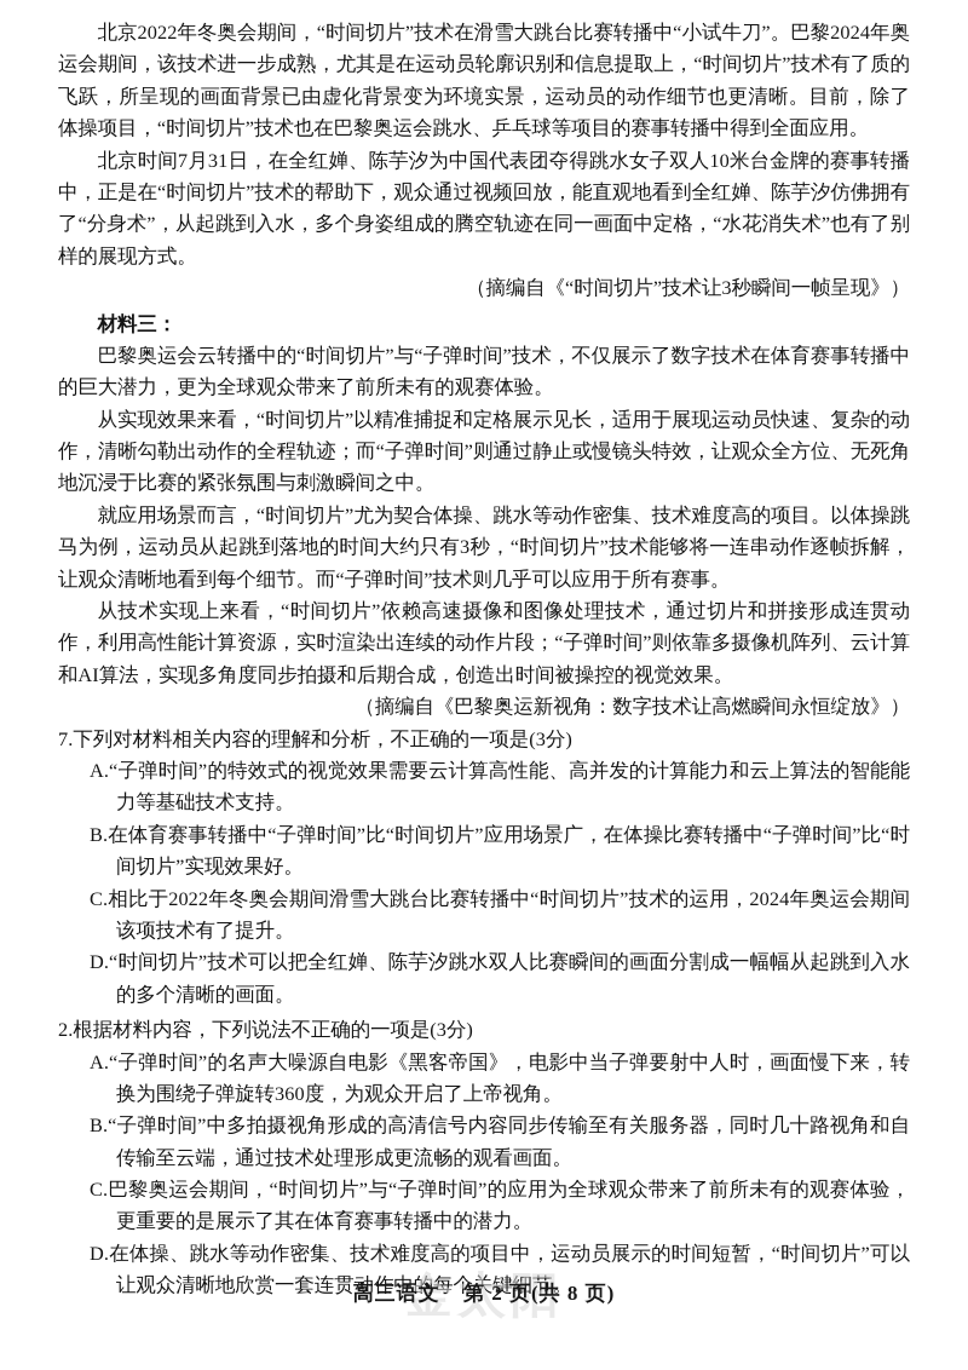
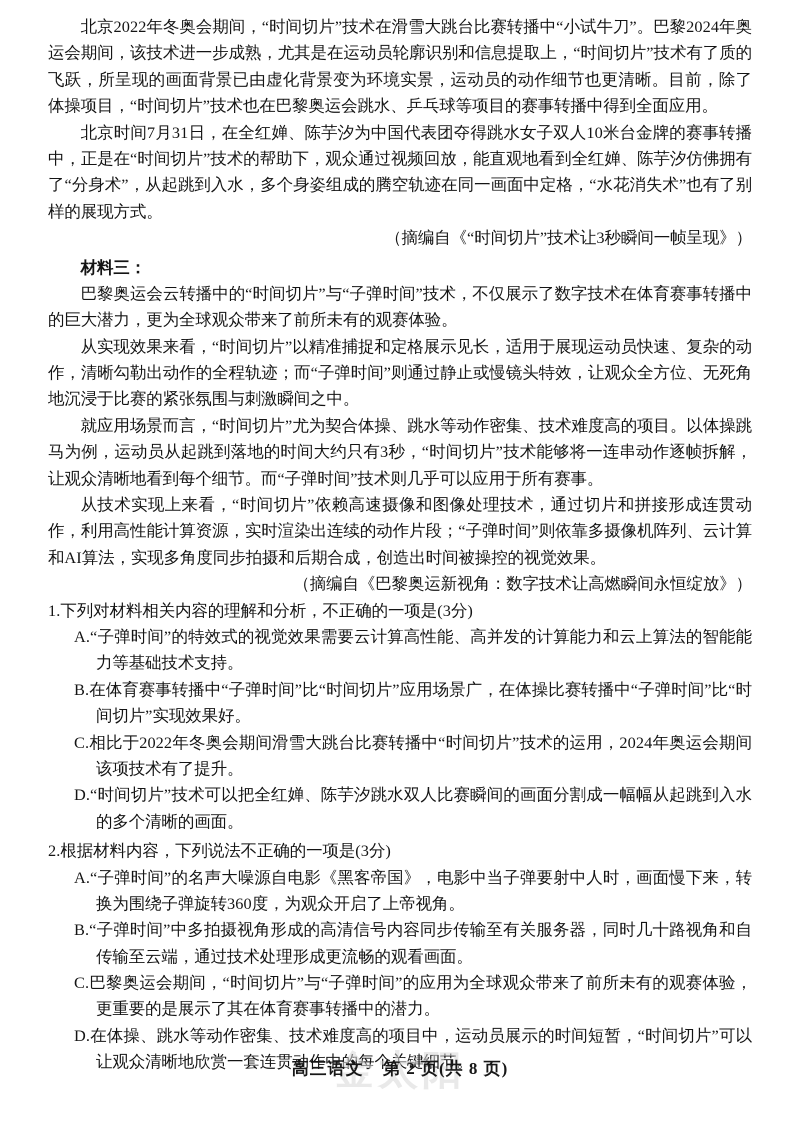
  北京2022年冬奥会期间，“时间切片”技术在滑雪大跳台比赛转播中“小试牛刀”。巴黎2024年奥运会期间，该技术进一步成熟，尤其是在运动员轮廓识别和信息提取上，“时间切片”技术有了质的飞跃，所呈现的画面背景已由虚化背景变为环境实景，运动员的动作细节也更清晰。目前，除了体操项目，“时间切片”技术也在巴黎奥运会跳水、乒乓球等项目的赛事转播中得到全面应用。
  北京时间7月31日，在全红婵、陈芋汐为中国代表团夺得跳水女子双人10米台金牌的赛事转播中，正是在“时间切片”技术的帮助下，观众通过视频回放，能直观地看到全红婵、陈芋汐仿佛拥有了“分身术”，从起跳到入水，多个身姿组成的腾空轨迹在同一画面中定格，“水花消失术”也有了别样的展现方式。
  （摘编自《“时间切片”技术让3秒瞬间一帧呈现》）
  材料三：
  巴黎奥运会云转播中的“时间切片”与“子弹时间”技术，不仅展示了数字技术在体育赛事转播中的巨大潜力，更为全球观众带来了前所未有的观赛体验。
  从实现效果来看，“时间切片”以精准捕捉和定格展示见长，适用于展现运动员快速、复杂的动作，清晰勾勒出动作的全程轨迹；而“子弹时间”则通过静止或慢镜头特效，让观众全方位、无死角地沉浸于比赛的紧张氛围与刺激瞬间之中。
  就应用场景而言，“时间切片”尤为契合体操、跳水等动作密集、技术难度高的项目。以体操跳马为例，运动员从起跳到落地的时间大约只有3秒，“时间切片”技术能够将一连串动作逐帧拆解，让观众清晰地看到每个细节。而“子弹时间”技术则几乎可以应用于所有赛事。
  从技术实现上来看，“时间切片”依赖高速摄像和图像处理技术，通过切片和拼接形成连贯动作，利用高性能计算资源，实时渲染出连续的动作片段；“子弹时间”则依靠多摄像机阵列、云计算和AI算法，实现多角度同步拍摄和后期合成，创造出时间被操控的视觉效果。
  （摘编自《巴黎奥运新视角：数字技术让高燃瞬间永恒绽放》）
- 7.下列对材料相关内容的理解和分析，不正确的一项是(3分)
+ 1.下列对材料相关内容的理解和分析，不正确的一项是(3分)
  A.“子弹时间”的特效式的视觉效果需要云计算高性能、高并发的计算能力和云上算法的智能能力等基础技术支持。
  B.在体育赛事转播中“子弹时间”比“时间切片”应用场景广，在体操比赛转播中“子弹时间”比“时间切片”实现效果好。
  C.相比于2022年冬奥会期间滑雪大跳台比赛转播中“时间切片”技术的运用，2024年奥运会期间该项技术有了提升。
  D.“时间切片”技术可以把全红婵、陈芋汐跳水双人比赛瞬间的画面分割成一幅幅从起跳到入水的多个清晰的画面。
  2.根据材料内容，下列说法不正确的一项是(3分)
  A.“子弹时间”的名声大噪源自电影《黑客帝国》，电影中当子弹要射中人时，画面慢下来，转换为围绕子弹旋转360度，为观众开启了上帝视角。
  B.“子弹时间”中多拍摄视角形成的高清信号内容同步传输至有关服务器，同时几十路视角和自传输至云端，通过技术处理形成更流畅的观看画面。
  C.巴黎奥运会期间，“时间切片”与“子弹时间”的应用为全球观众带来了前所未有的观赛体验，更重要的是展示了其在体育赛事转播中的潜力。
  D.在体操、跳水等动作密集、技术难度高的项目中，运动员展示的时间短暂，“时间切片”可以让观众清晰地欣赏一套连贯动作中的每个关键细节。
  金太阳
  高三语文 第 2 页(共 8 页)
